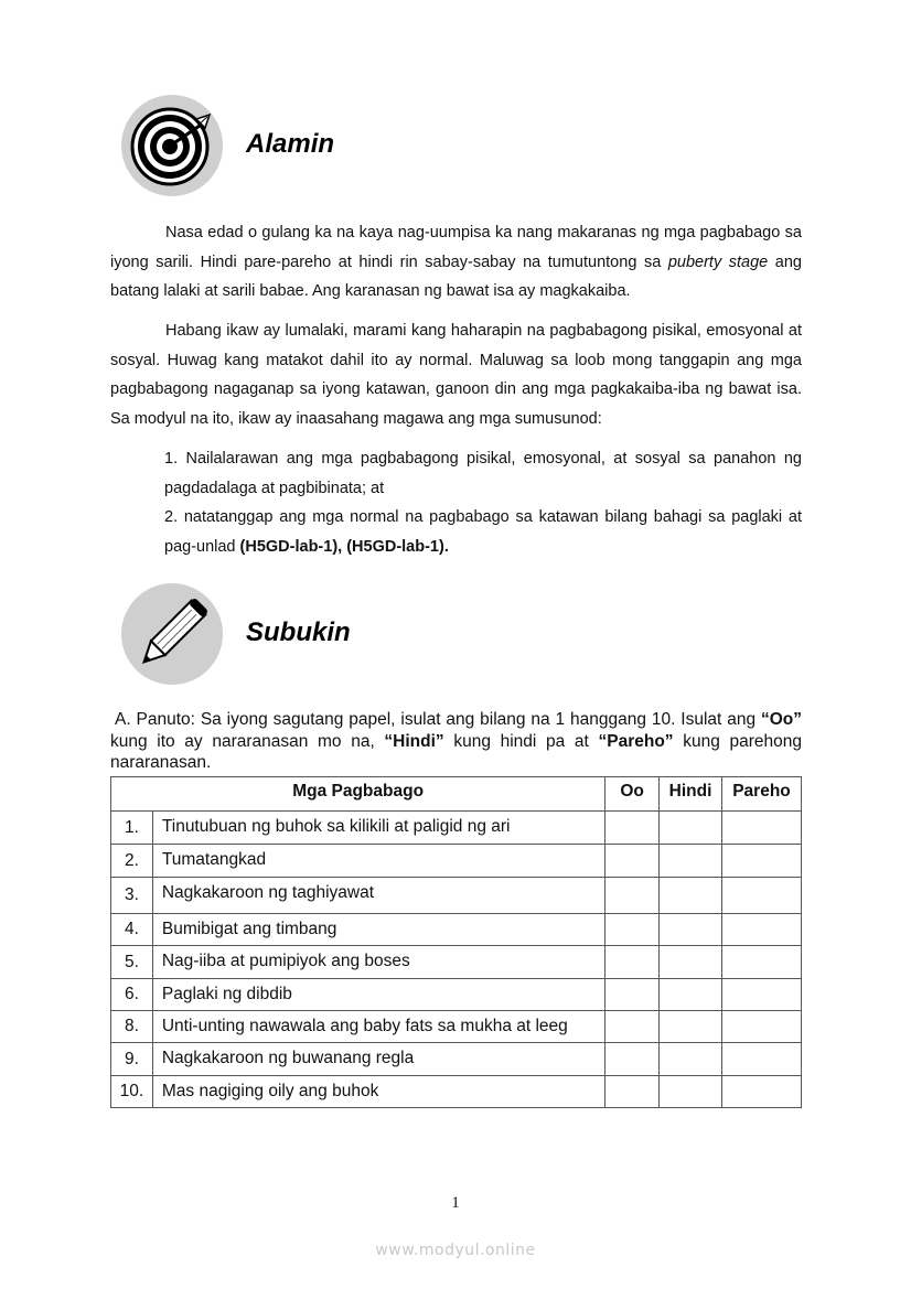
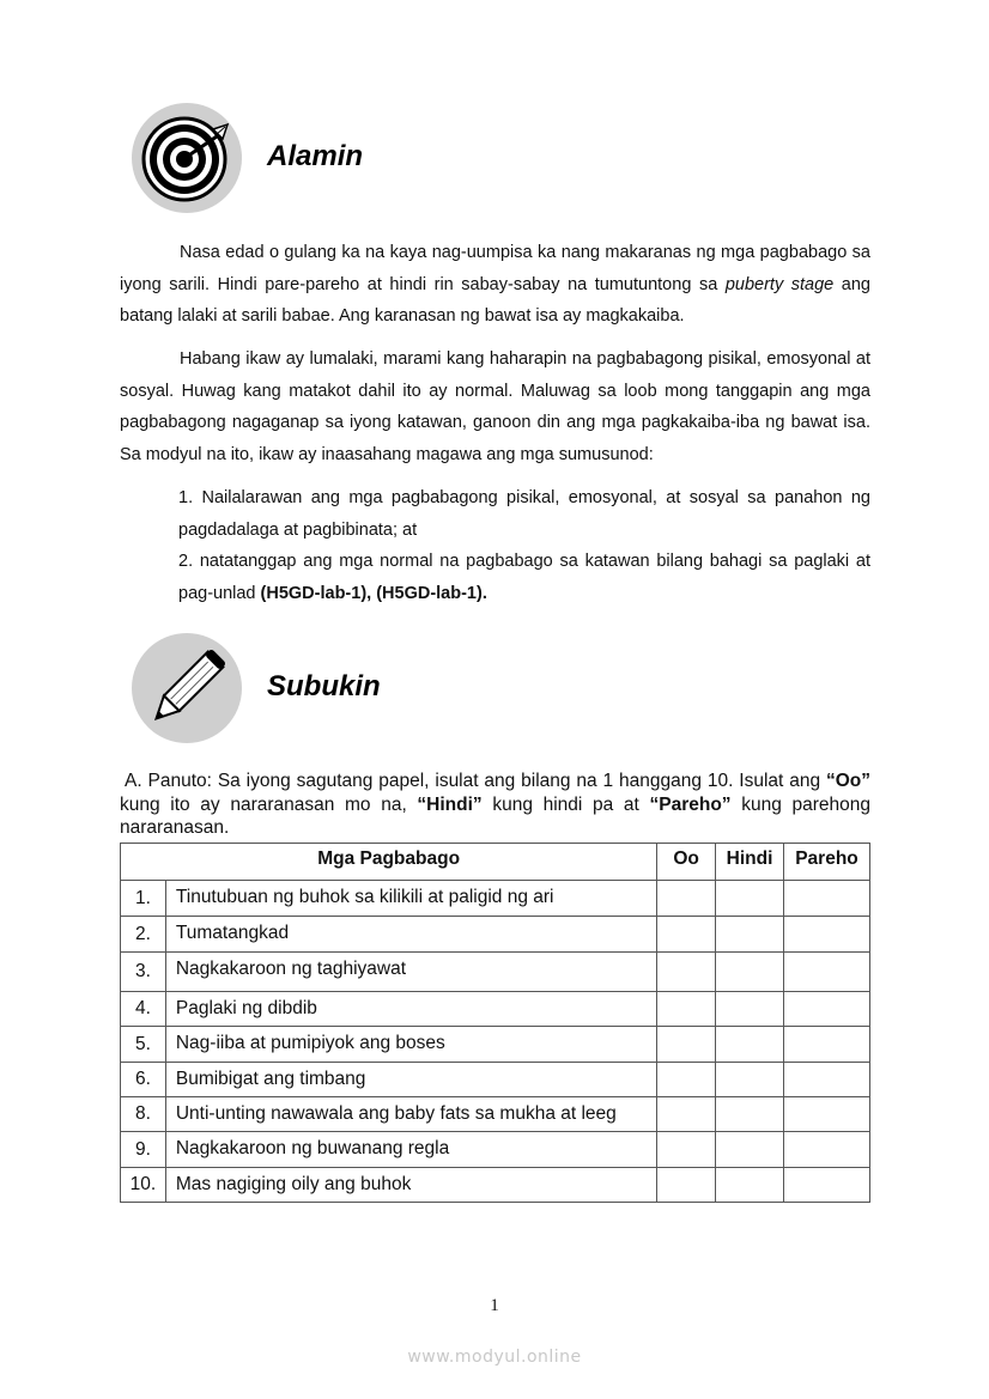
  Alamin
  Nasa edad o gulang ka na kaya nag-uumpisa ka nang makaranas ng mga pagbabago sa iyong sarili. Hindi pare-pareho at hindi rin sabay-sabay na tumutuntong sa puberty stage ang batang lalaki at sarili babae. Ang karanasan ng bawat isa ay magkakaiba.
  Habang ikaw ay lumalaki, marami kang haharapin na pagbabagong pisikal, emosyonal at sosyal. Huwag kang matakot dahil ito ay normal. Maluwag sa loob mong tanggapin ang mga pagbabagong nagaganap sa iyong katawan, ganoon din ang mga pagkakaiba-iba ng bawat isa. Sa modyul na ito, ikaw ay inaasahang magawa ang mga sumusunod:
  1. Nailalarawan ang mga pagbabagong pisikal, emosyonal, at sosyal sa panahon ng pagdadalaga at pagbibinata; at
  2. natatanggap ang mga normal na pagbabago sa katawan bilang bahagi sa paglaki at pag-unlad (H5GD-lab-1), (H5GD-lab-1).
  Subukin
  A. Panuto: Sa iyong sagutang papel, isulat ang bilang na 1 hanggang 10. Isulat ang “Oo” kung ito ay nararanasan mo na, “Hindi” kung hindi pa at “Pareho” kung parehong nararanasan.
  Mga Pagbabago	Oo	Hindi	Pareho
  1.	Tinutubuan ng buhok sa kilikili at paligid ng ari
  2.	Tumatangkad
  3.	Nagkakaroon ng taghiyawat
- 4.	Bumibigat ang timbang
+ 4.	Paglaki ng dibdib
  5.	Nag-iiba at pumipiyok ang boses
- 6.	Paglaki ng dibdib
+ 6.	Bumibigat ang timbang
  8.	Unti-unting nawawala ang baby fats sa mukha at leeg
  9.	Nagkakaroon ng buwanang regla
  10.	Mas nagiging oily ang buhok
  1
  www.modyul.online
